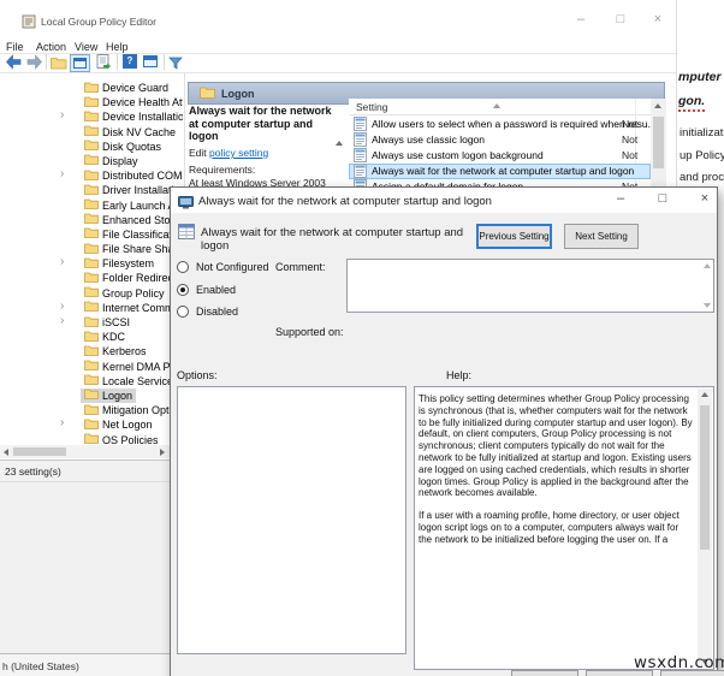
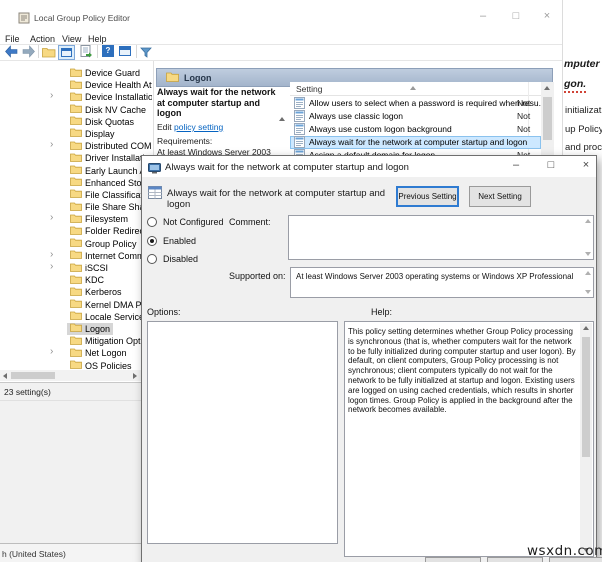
  mputer
  gon.
  initializat
  up Policy
  and proc
  Local Group Policy Editor
  –
  □
  ×
  File
  Action
  View
  Help
  ?
  Device Guard
  Device Health At
  ›
  Device Installatio
  Disk NV Cache
  Disk Quotas
  Display
  ›
  Distributed COM
  Driver Installa
  File Classifica
  ›
  Filesystem
  Folder Redire
  Group Policy
  ›
  ›
  iSCSI
  KDC
  Kerberos
  Locale Servic
  Logon
  Mitigation Opt
  ›
  Net Logon
  OS Policies
  Logon
  Always wait for the network at computer startup and logon
  Edit policy setting
  Requirements:
  At least Windows Server 2003
  Setting
  Allow users to select when a password is required when resu.
  Not
  Always use classic logon
  Not
  Always use custom logon background
  Not
  Always wait for the network at computer startup and logon
  23 setting(s)
  h (United States)
  Always wait for the network at computer startup and logon
  –
  □
  ×
  Always wait for the network at computer startup and logon
  Previous Setting
  Next Setting
  Not Configured
  Enabled
  Disabled
  Comment:
  Supported on:
+ At least Windows Server 2003 operating systems or Windows XP Professional
  Options:
  Help:
  This policy setting determines whether Group Policy processing is synchronous (that is, whether computers wait for the network to be fully initialized during computer startup and user logon). By default, on client computers, Group Policy processing is not synchronous; client computers typically do not wait for the network to be fully initialized at startup and logon. Existing users are logged on using cached credentials, which results in shorter logon times. Group Policy is applied in the background after the network becomes available.
- If a user with a roaming profile, home directory, or user object logon script logs on to a computer, computers always wait for the network to be initialized before logging the user on. If a
  wsxdn.com
